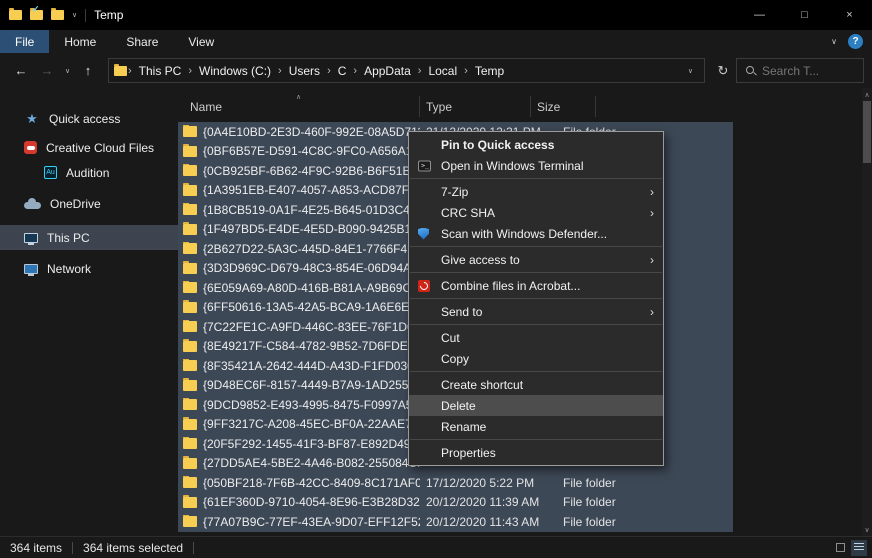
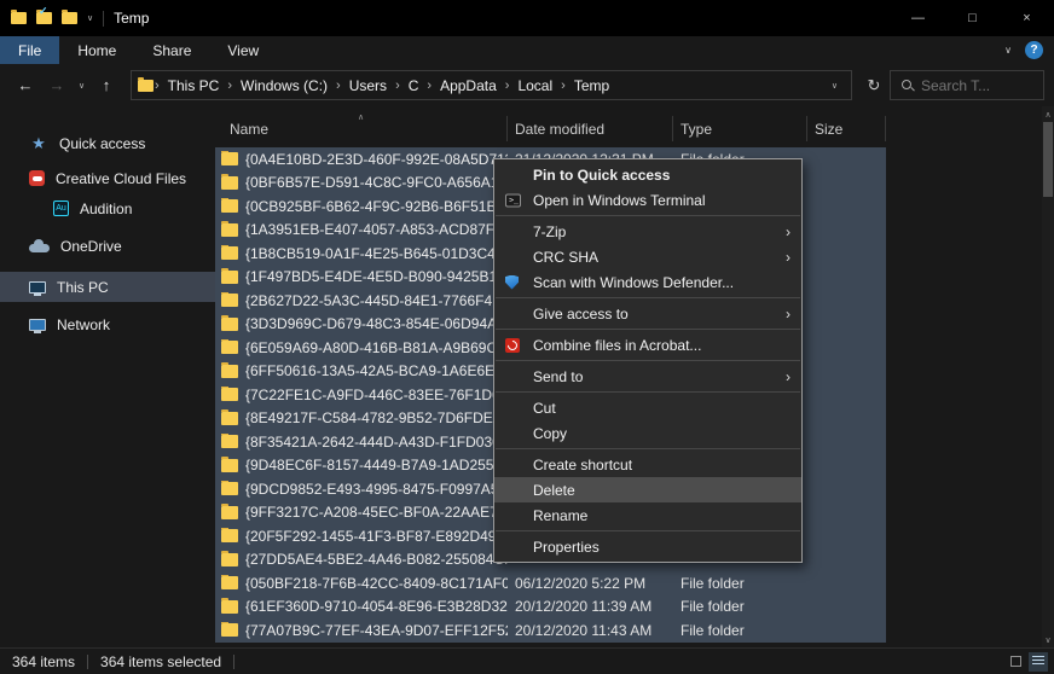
  ✓
  Temp
  —
  □
  ×
  File
  Home
  Share
  View
  ∨
  ?
  ←
  →
  ↑
  ›
  This PC
  ›
  Windows (C:)
  ›
  Users
  ›
  C
  ›
  AppData
  ›
  Local
  ›
  Temp
  ↻
  Search T...
  ★
  Quick access
  Creative Cloud Files
  Audition
  OneDrive
  This PC
  Network
  Name
+ Date modified
  Type
  Size
  {0A4E10BD-2E3D-460F-992E-08A5D
  {0BF6B57E-D591-4C8C-9FC0-A656A
  {0CB925BF-6B62-4F9C-92B6-B6F51B
  {1A3951EB-E407-4057-A853-ACD87F
  {1B8CB519-0A1F-4E25-B645-01D3C4
  {1F497BD5-E4DE-4E5D-B090-9425B
  {2B627D22-5A3C-445D-84E1-7766F4
  {3D3D969C-D679-48C3-854E-06D94
  {6E059A69-A80D-416B-B81A-A9B69C
  {6FF50616-13A5-42A5-BCA9-1A6E6E
  {7C22FE1C-A9FD-446C-83EE-76F1D
  {8E49217F-C584-4782-9B52-7D6FDE
  {8F35421A-2642-444D-A43D-F1FD03
  {9D48EC6F-8157-4449-B7A9-1AD255
  {9DCD9852-E493-4995-8475-F0997A
  {9FF3217C-A208-45EC-BF0A-22AAE
  {20F5F292-1455-41F3-BF87-E892D4
  {27DD5AE4-5BE2-4A46-B082-255084
  {050BF218-7F6B-42CC-8409-8C171AF0
- 17/12/2020 5:22 PM
+ 06/12/2020 5:22 PM
  File folder
  {61EF360D-9710-4054-8E96-E3B28D32
  20/12/2020 11:39 AM
  File folder
  {77A07B9C-77EF-43EA-9D07-EFF12F5
  20/12/2020 11:43 AM
  File folder
  Pin to Quick access
  Open in Windows Terminal
  7-Zip
  ›
  CRC SHA
  ›
  Scan with Windows Defender...
  Give access to
  ›
  Combine files in Acrobat...
  Send to
  ›
  Cut
  Copy
  Create shortcut
  Delete
  Rename
  Properties
  364 items
  364 items selected
